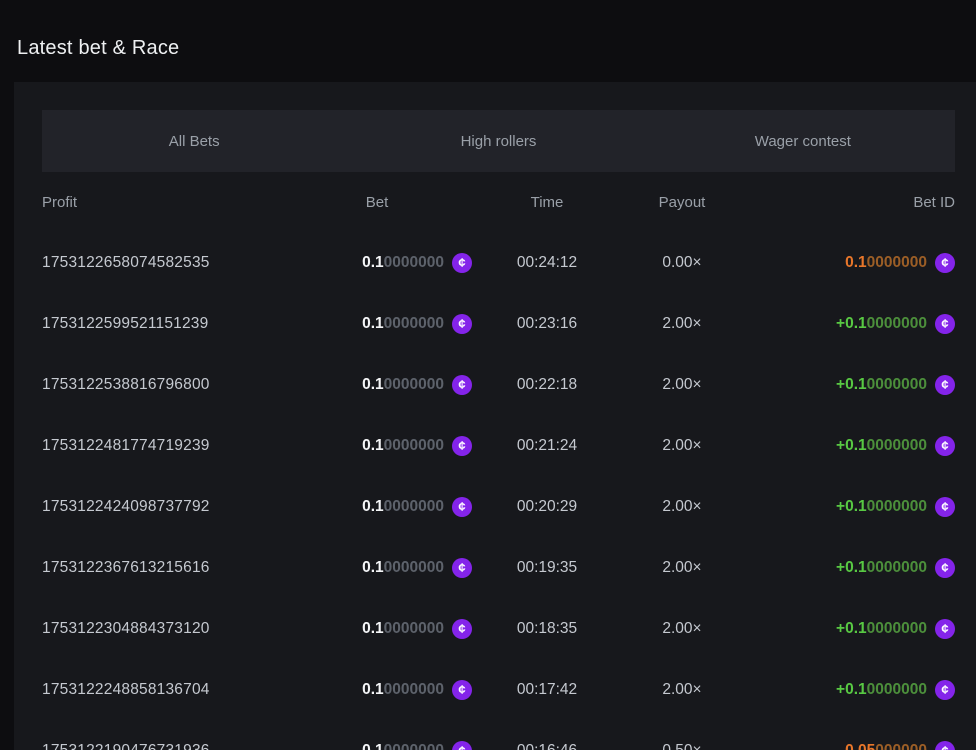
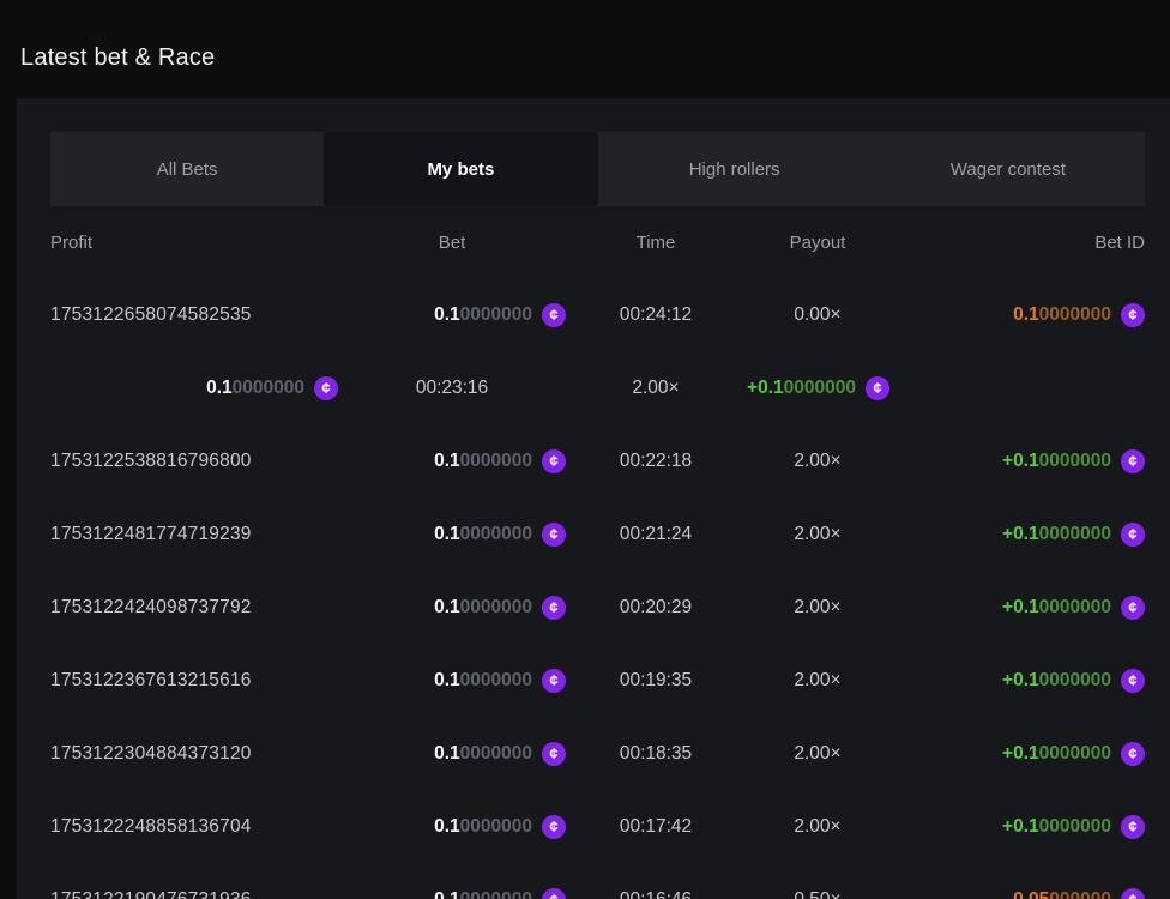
  Latest bet & Race
  All Bets
+ My bets
  High rollers
  Wager contest
  Profit
  Bet
  Time
  Payout
  Bet ID
  1753122658074582535
  0.10000000
  ¢
  00:24:12
  0.00×
  0.10000000
  ¢
- 1753122599521151239
  0.10000000
  ¢
  00:23:16
  2.00×
  +0.10000000
  ¢
  1753122538816796800
  0.10000000
  ¢
  00:22:18
  2.00×
  +0.10000000
  ¢
  1753122481774719239
  0.10000000
  ¢
  00:21:24
  2.00×
  +0.10000000
  ¢
  1753122424098737792
  0.10000000
  ¢
  00:20:29
  2.00×
  +0.10000000
  ¢
  1753122367613215616
  0.10000000
  ¢
  00:19:35
  2.00×
  +0.10000000
  ¢
  1753122304884373120
  0.10000000
  ¢
  00:18:35
  2.00×
  +0.10000000
  ¢
  1753122248858136704
  0.10000000
  ¢
  00:17:42
  2.00×
  +0.10000000
  ¢
